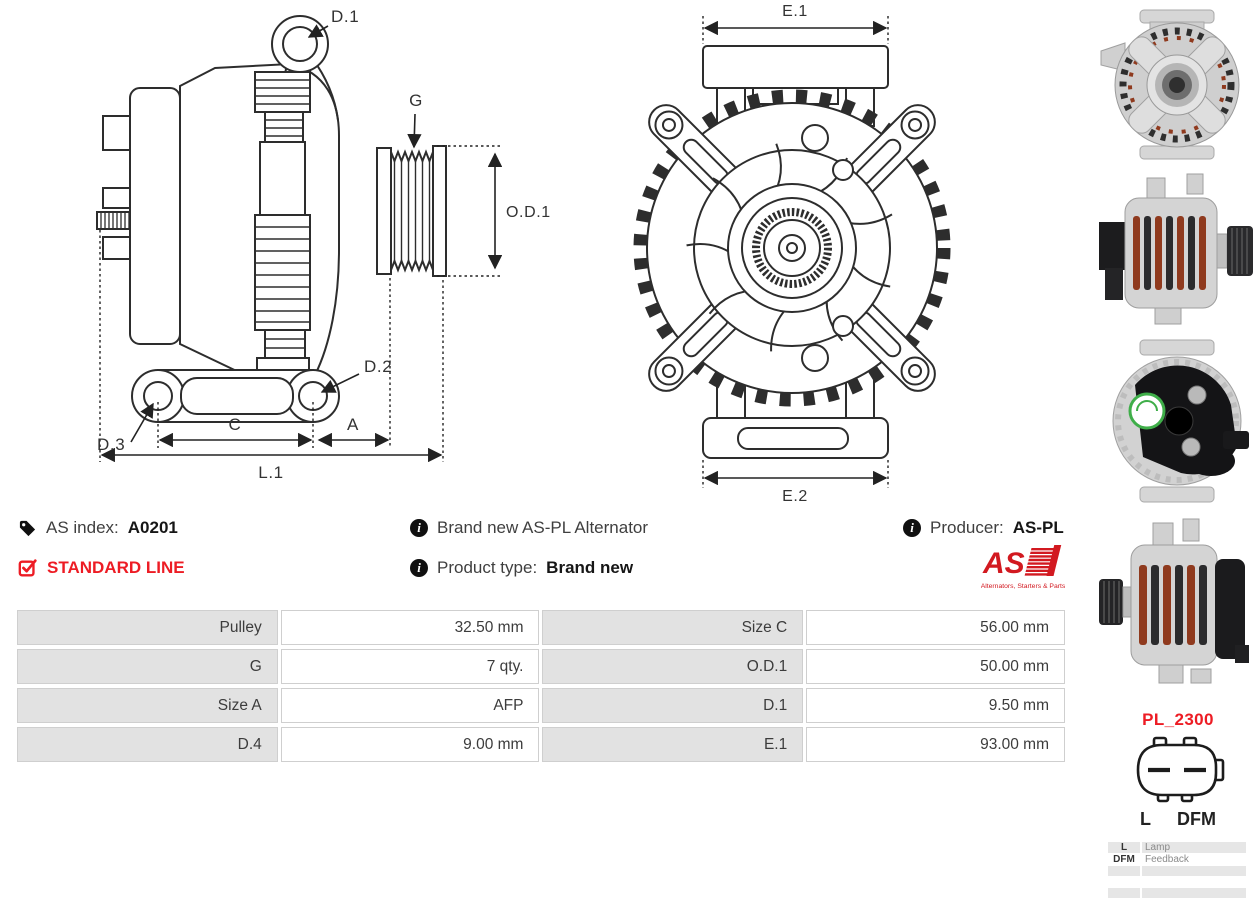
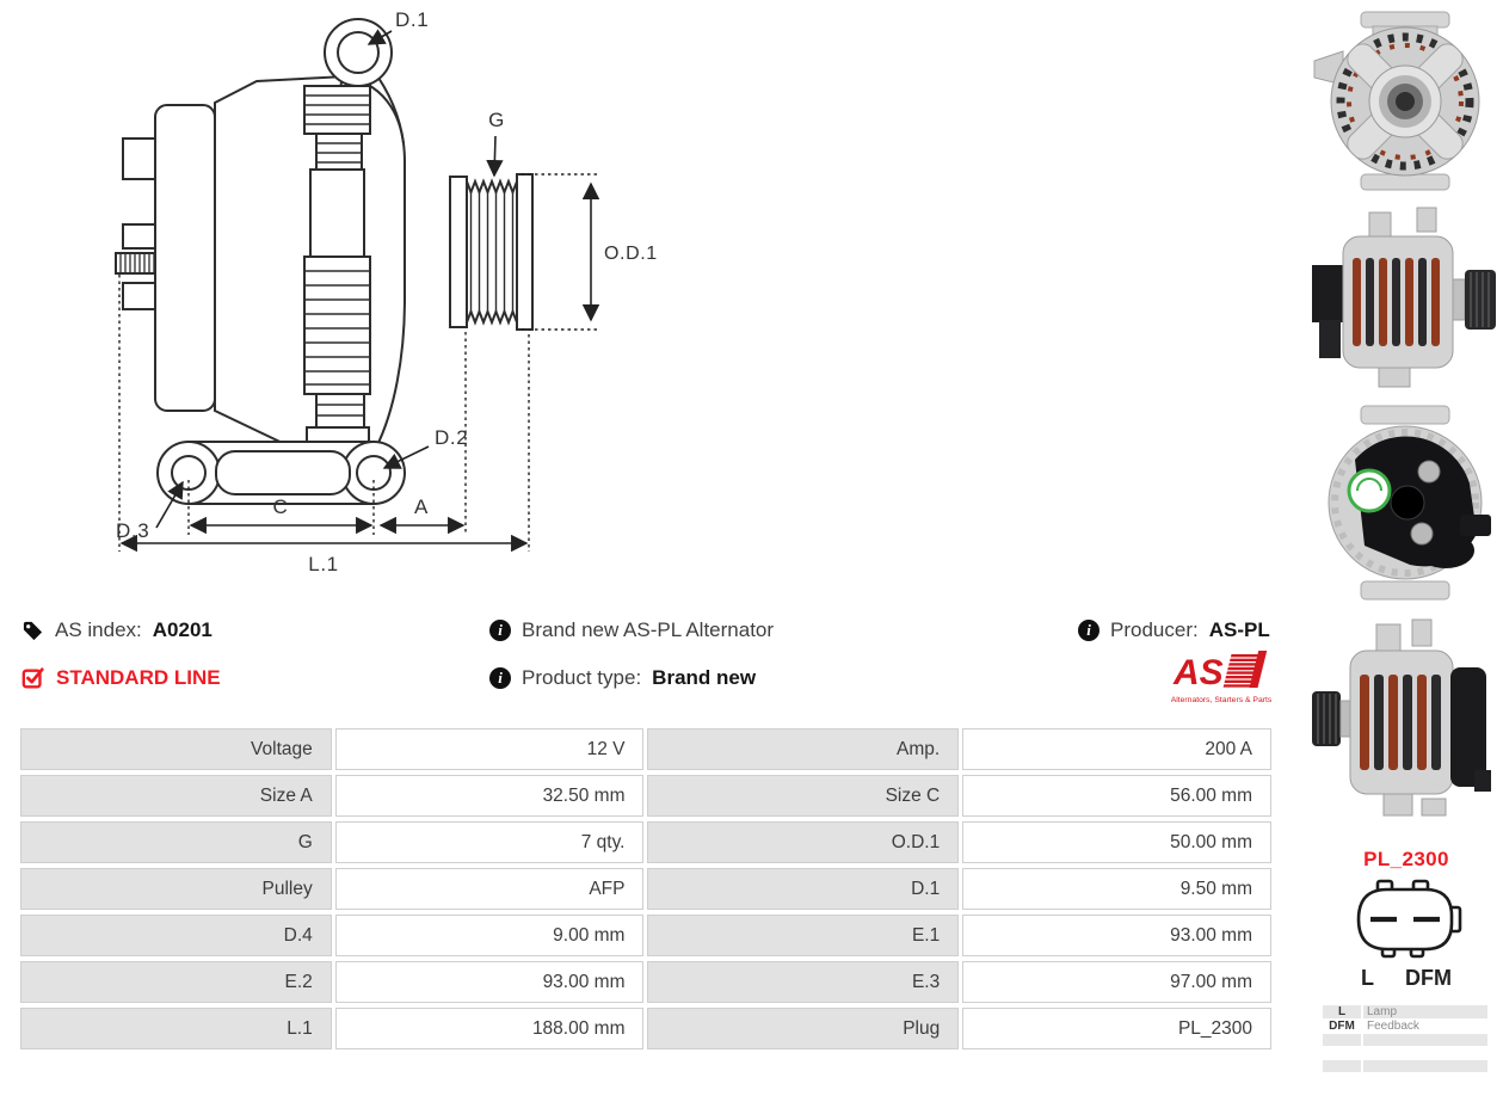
  D.1
  G
  O.D.1
  D.2
  D.3
  C
  A
  L.1
- E.1
- E.2
  AS index:
  A0201
  STANDARD LINE
  Brand new AS-PL Alternator
  Product type:
  Brand new
  Producer:
  AS-PL
  AS
+ Voltage	12 V	Amp.	200 A
- Pulley	32.50 mm	Size C	56.00 mm
+ Size A	32.50 mm	Size C	56.00 mm
  G	7 qty.	O.D.1	50.00 mm
- Size A	AFP	D.1	9.50 mm
+ Pulley	AFP	D.1	9.50 mm
  D.4	9.00 mm	E.1	93.00 mm
+ E.2	93.00 mm	E.3	97.00 mm
+ L.1	188.00 mm	Plug	PL_2300
  PL_2300
  L
  DFM
  L	Lamp
  DFM	Feedback
